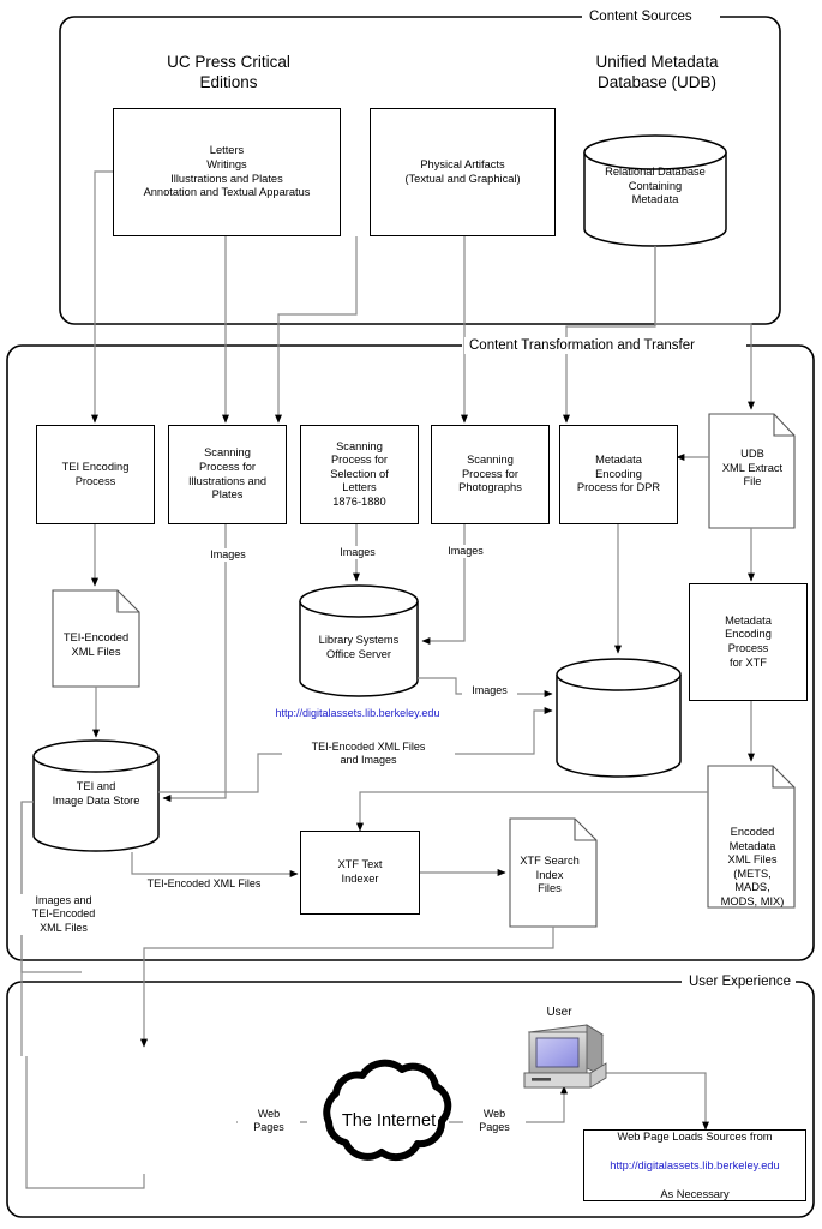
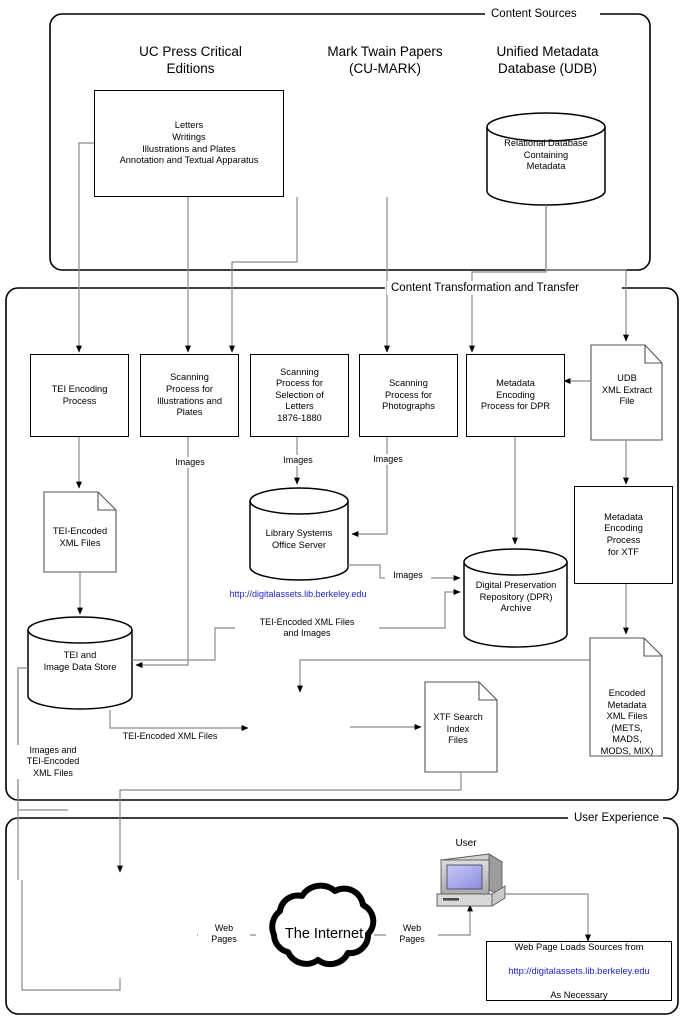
  Content Sources
  Content Transformation and Transfer
  User Experience
  UC Press Critical
  Editions
+ Mark Twain Papers
+ (CU-MARK)
  Unified Metadata
  Database (UDB)
  Letters
  Writings
  Illustrations and Plates
  Annotation and Textual Apparatus
- Physical Artifacts
- (Textual and Graphical)
  Relational Database
  Containing
  Metadata
  TEI Encoding
  Process
  Scanning
  Process for
  Illustrations and
  Plates
  Scanning
  Process for
  Selection of
  Letters
  1876-1880
  Scanning
  Process for
  Photographs
  Metadata
  Encoding
  Process for DPR
  UDB
  XML Extract
  File
  Images
  Images
  Images
  Images
  TEI-Encoded
  XML Files
  Library Systems
  Office Server
  http://digitalassets.lib.berkeley.edu
  Metadata
  Encoding
  Process
  for XTF
+ Digital Preservation
+ Repository (DPR)
+ Archive
  TEI and
  Image Data Store
  Encoded
  Metadata
  XML Files
  (METS,
  MADS,
  MODS, MIX)
  TEI-Encoded XML Files
  and Images
- XTF Text
- Indexer
  XTF Search
  Index
  Files
  TEI-Encoded XML Files
  Images and
  TEI-Encoded
  XML Files
  Web
  Pages
  The Internet
  Web
  Pages
  User
  Web Page Loads Sources from
  http://digitalassets.lib.berkeley.edu
  As Necessary
